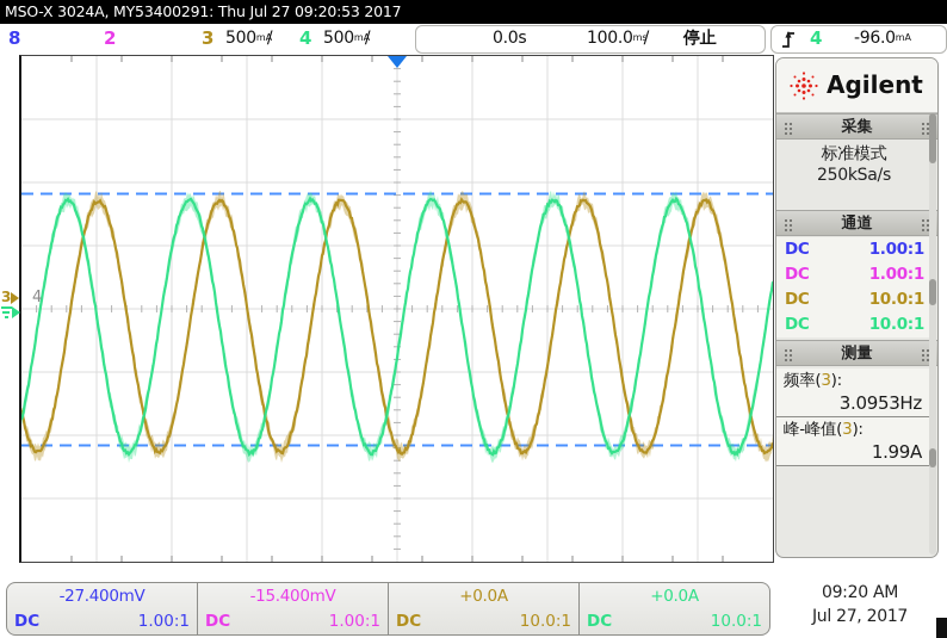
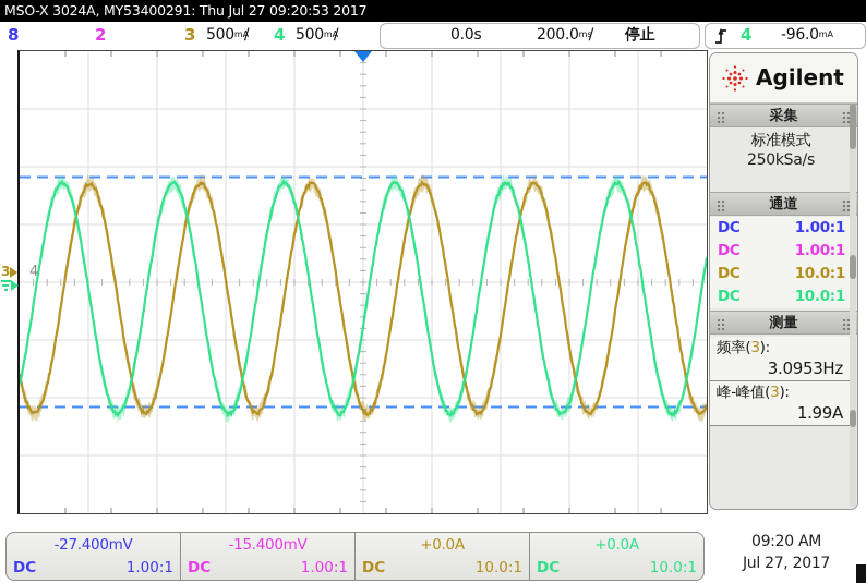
  MSO-X 3024A, MY53400291: Thu Jul 27 09:20:53 2017
  8
  2
  3
  500m /
  4
  500m /
  0.0s
- 100.0m /
+ 200.0m /
  停止
  4
  -96.0mA
  3
  4
  Agilent
  采集
  标准模式
  250kSa/s
  通道
  DC
  1.00:1
  DC
  1.00:1
  DC
  10.0:1
  DC
  10.0:1
  测量
  频率(3):
  3.0953Hz
  峰-峰值(3):
  1.99A
  -27.400mV
  DC
  1.00:1
  -15.400mV
  DC
  1.00:1
  +0.0A
  DC
  10.0:1
  +0.0A
  DC
  10.0:1
  09:20 AM
  Jul 27, 2017
